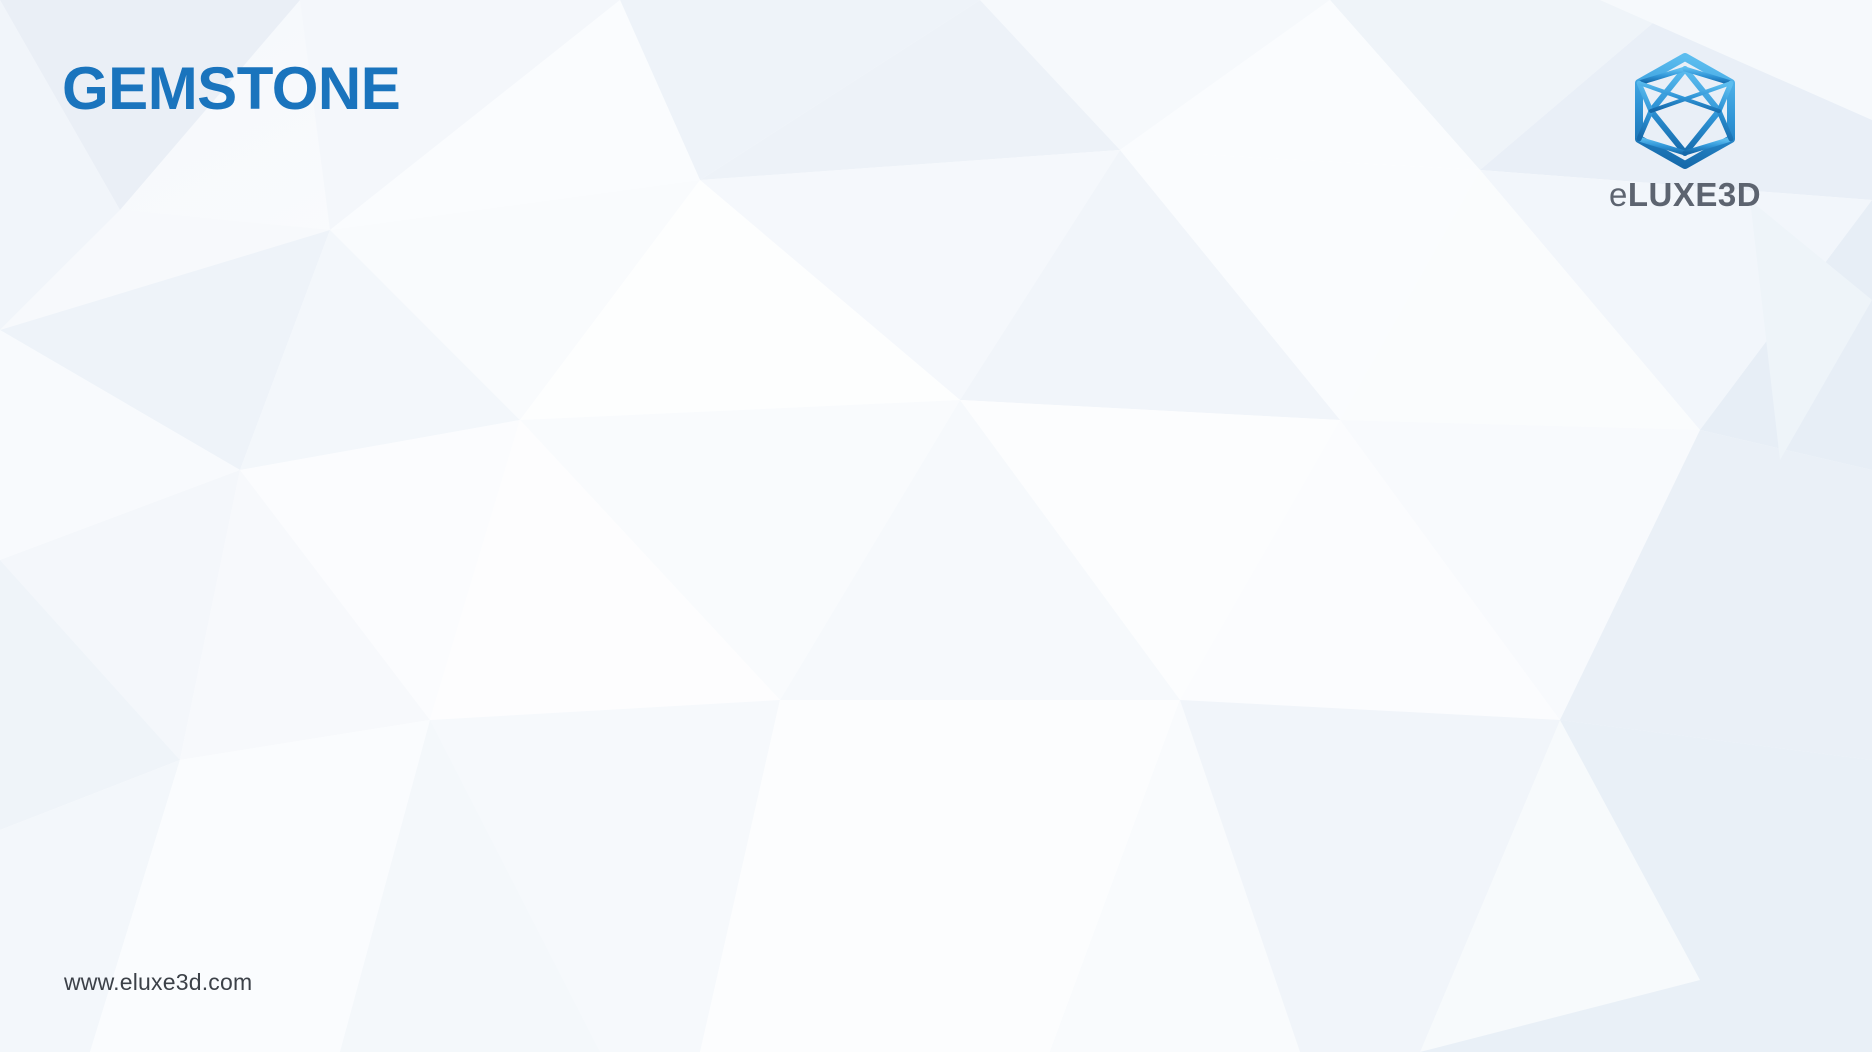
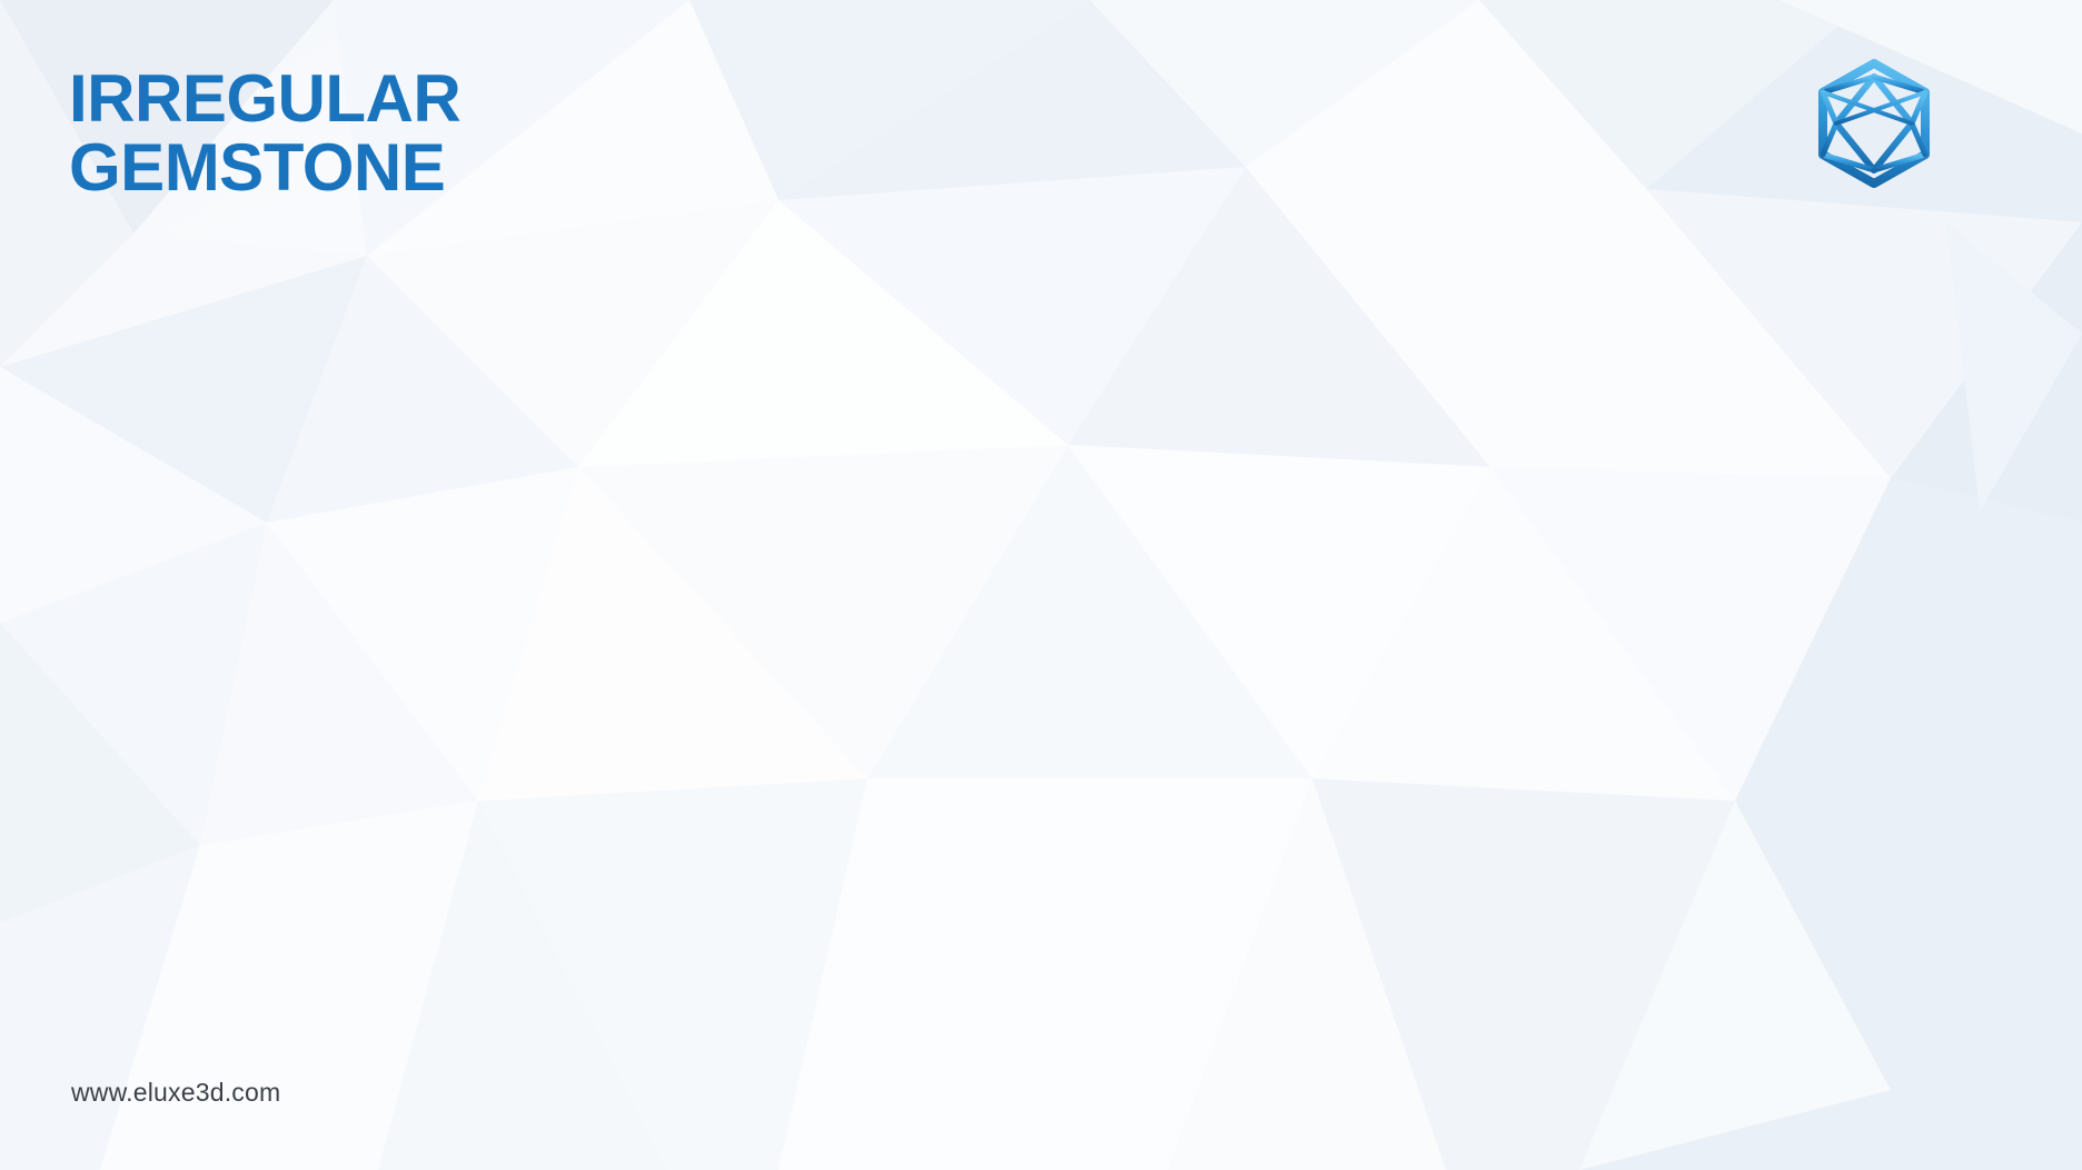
+ IRREGULAR
  GEMSTONE
- eLUXE3D
  www.eluxe3d.com
